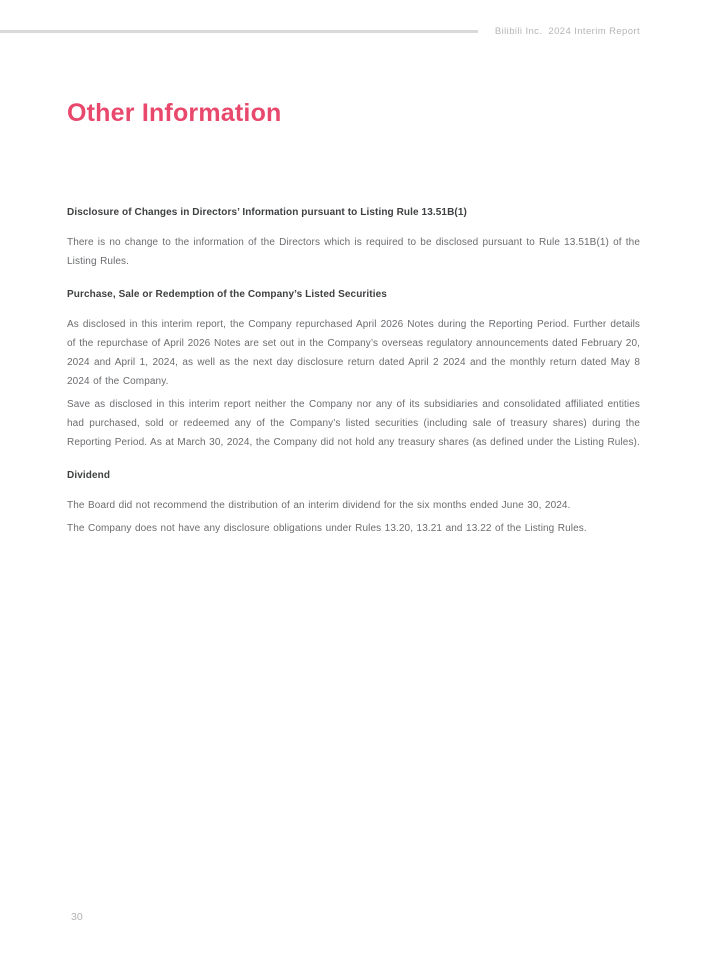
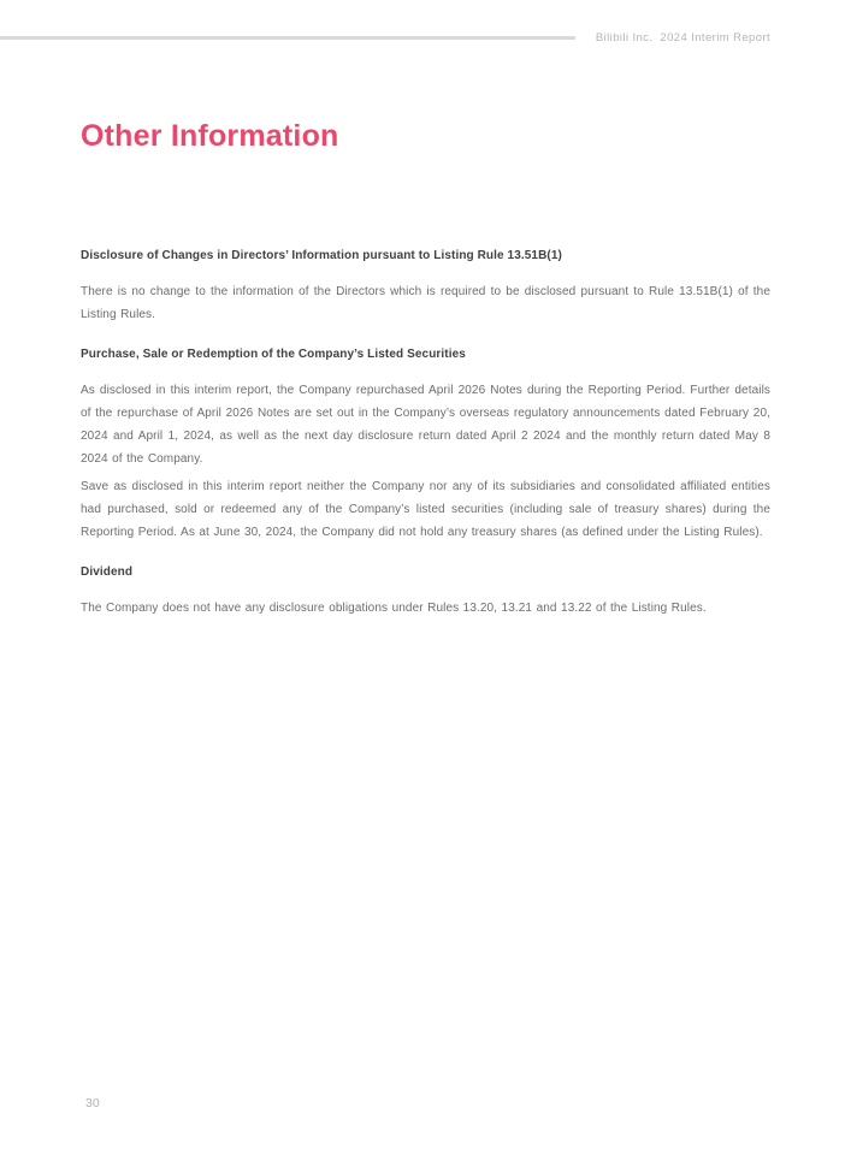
  Bilibili Inc. 2024 Interim Report
  Other Information
  Disclosure of Changes in Directors’ Information pursuant to Listing Rule 13.51B(1)
  There is no change to the information of the Directors which is required to be disclosed pursuant to Rule 13.51B(1) of the Listing Rules.
  Purchase, Sale or Redemption of the Company’s Listed Securities
  As disclosed in this interim report, the Company repurchased April 2026 Notes during the Reporting Period. Further details of the repurchase of April 2026 Notes are set out in the Company’s overseas regulatory announcements dated February 20, 2024 and April 1, 2024, as well as the next day disclosure return dated April 2 2024 and the monthly return dated May 8 2024 of the Company.
- Save as disclosed in this interim report neither the Company nor any of its subsidiaries and consolidated affiliated entities had purchased, sold or redeemed any of the Company’s listed securities (including sale of treasury shares) during the Reporting Period. As at March 30, 2024, the Company did not hold any treasury shares (as defined under the Listing Rules).
+ Save as disclosed in this interim report neither the Company nor any of its subsidiaries and consolidated affiliated entities had purchased, sold or redeemed any of the Company’s listed securities (including sale of treasury shares) during the Reporting Period. As at June 30, 2024, the Company did not hold any treasury shares (as defined under the Listing Rules).
  Dividend
- The Board did not recommend the distribution of an interim dividend for the six months ended June 30, 2024.
  The Company does not have any disclosure obligations under Rules 13.20, 13.21 and 13.22 of the Listing Rules.
  30
